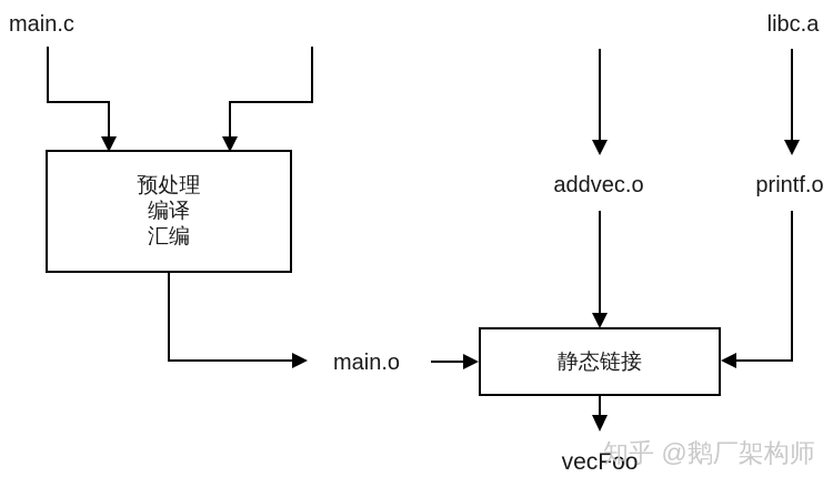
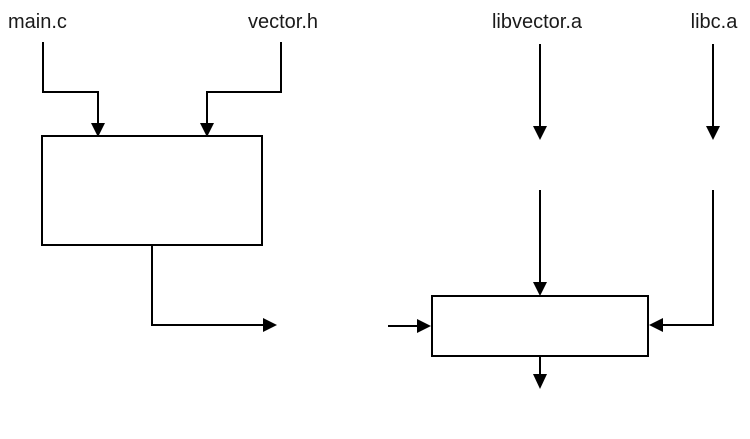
  main.c
+ vector.h
+ libvector.a
  libc.a
- addvec.o
- printf.o
- main.o
- vecFoo
- 预处理
- 编译
- 汇编
- 静态链接
- 知乎 @鹅厂架构师
